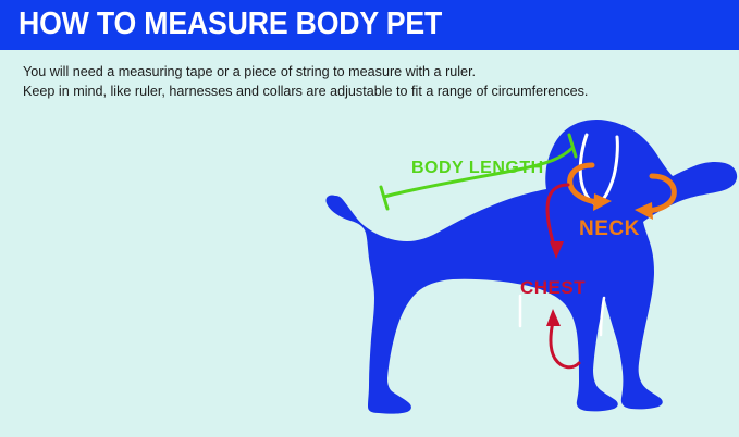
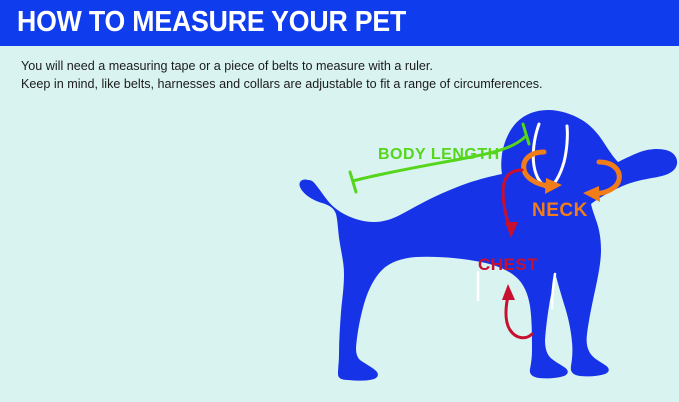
- HOW TO MEASURE BODY PET
+ HOW TO MEASURE YOUR PET
- You will need a measuring tape or a piece of string to measure with a ruler.
+ You will need a measuring tape or a piece of belts to measure with a ruler.
- Keep in mind, like ruler, harnesses and collars are adjustable to fit a range of circumferences.
+ Keep in mind, like belts, harnesses and collars are adjustable to fit a range of circumferences.
  BODY LENGTH
  NECK
  CHEST
